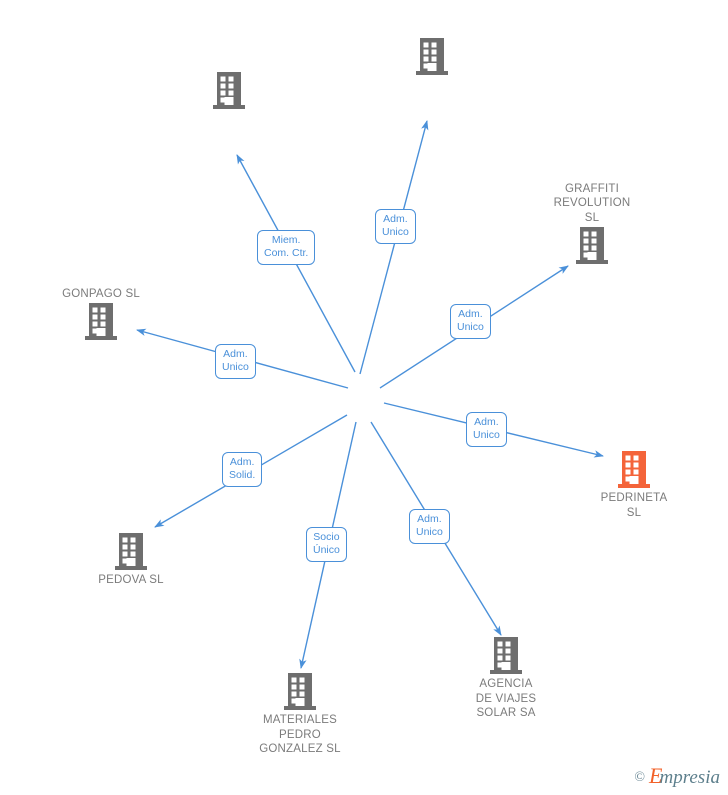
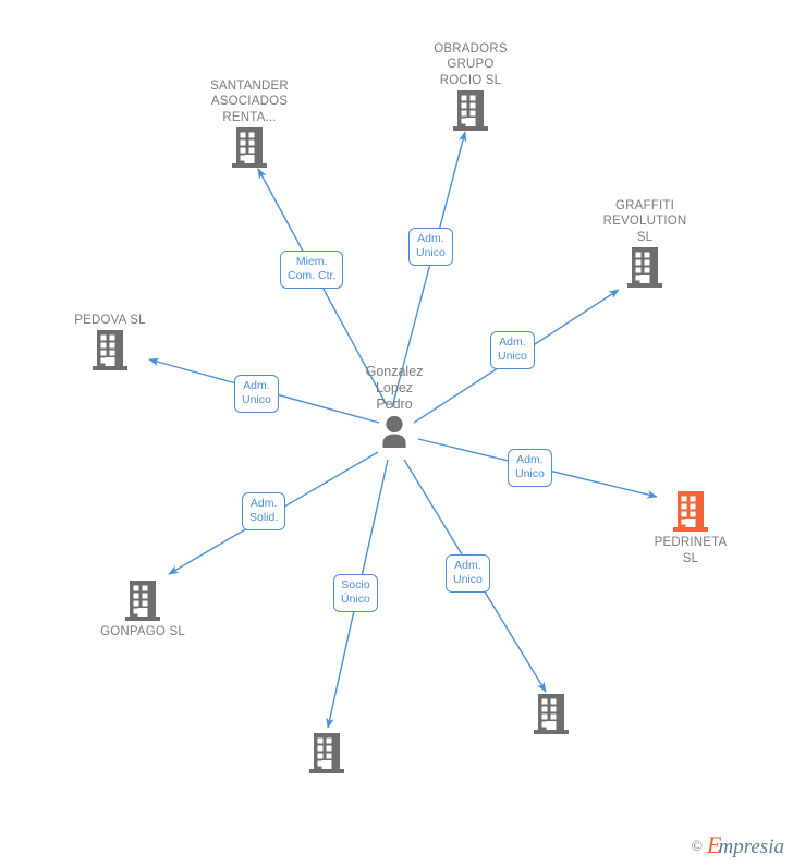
+ SANTANDER
+ ASOCIADOS
+ RENTA...
+ OBRADORS
+ GRUPO
+ ROCIO SL
  GRAFFITI
  REVOLUTION
  SL
- GONPAGO SL
+ PEDOVA SL
  PEDRINETA
  SL
- PEDOVA SL
+ GONPAGO SL
- MATERIALES
- PEDRO
- GONZALEZ SL
- AGENCIA
- DE VIAJES
- SOLAR SA
  Miem.
  Com. Ctr.
  Adm.
  Unico
  Adm.
  Unico
  Adm.
  Unico
  Adm.
  Unico
  Adm.
  Solid.
  Socio
  Único
  Adm.
  Unico
+ Gonzalez
+ Lopez
+ Pedro
  ©
  Empresia
